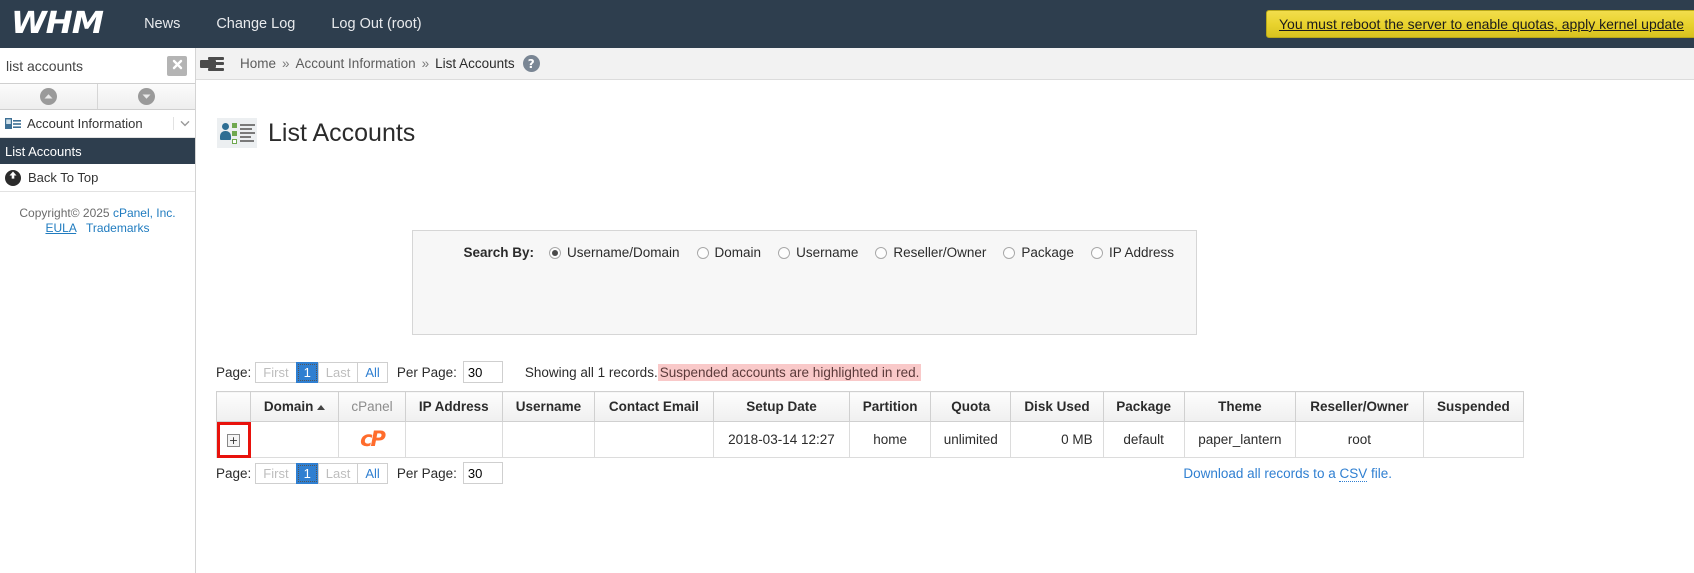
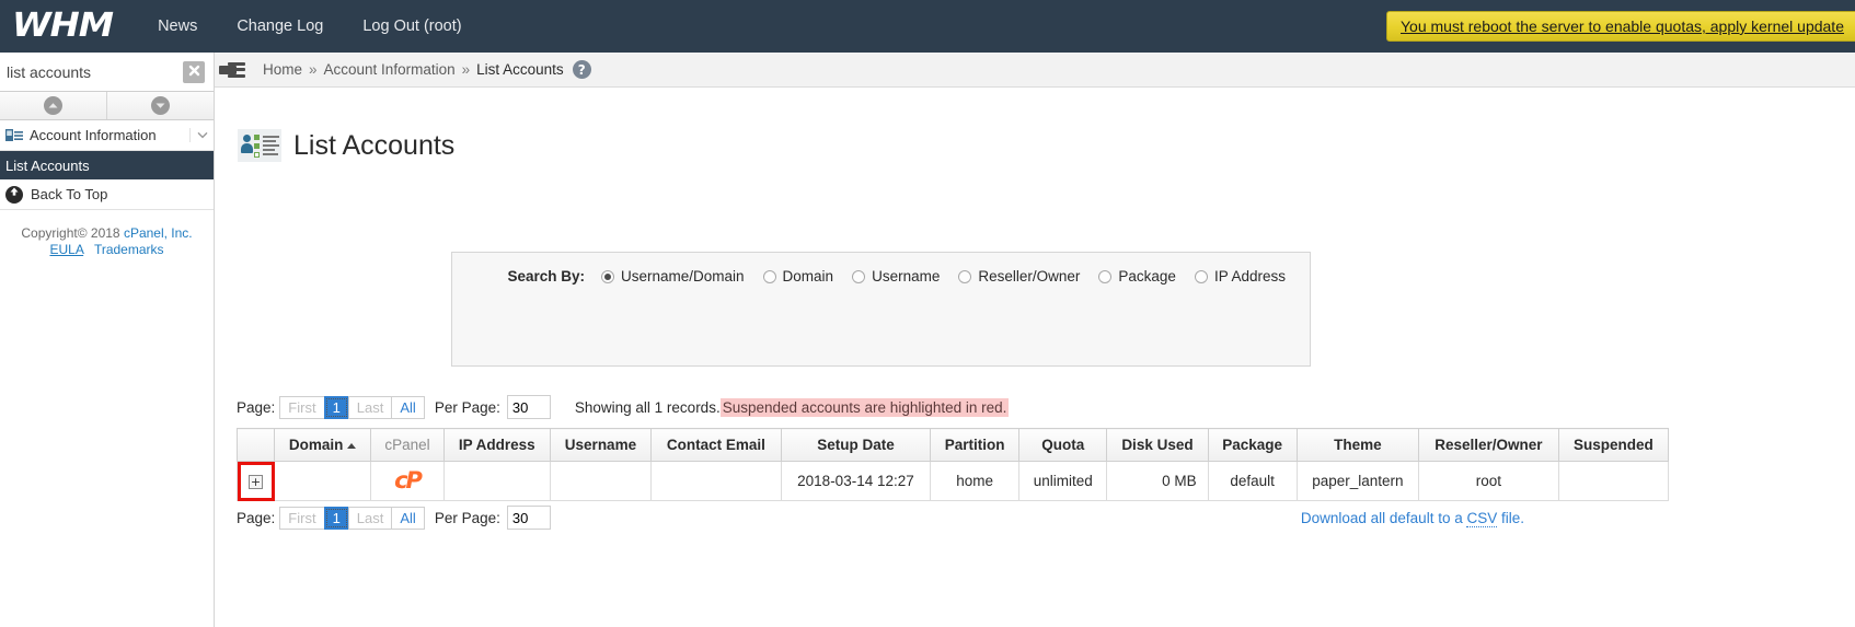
  WHM
  News
  Change Log
  Log Out (root)
  You must reboot the server to enable quotas, apply kernel update
  list accounts
  Account Information
  List Accounts
  Back To Top
- Copyright© 2025 cPanel, Inc.
+ Copyright© 2018 cPanel, Inc.
  EULA Trademarks
  Home
  »
  Account Information
  »
  List Accounts
  ?
  List Accounts
  Search By:
  Username/Domain
  Domain
  Username
  Reseller/Owner
  Package
  IP Address
  Page:
  First
  1
  Last
  All
  Per Page:
  30
  Showing all 1 records.
  Suspended accounts are highlighted in red.
  	Domain	cPanel	IP Address	Username	Contact Email	Setup Date	Partition	Quota	Disk Used	Package	Theme	Reseller/Owner	Suspended
  +		cP				2018-03-14 12:27	home	unlimited	0 MB	default	paper_lantern	root
  Page:
  First
  1
  Last
  All
  Per Page:
  30
- Download all records to a CSV file.
+ Download all default to a CSV file.
